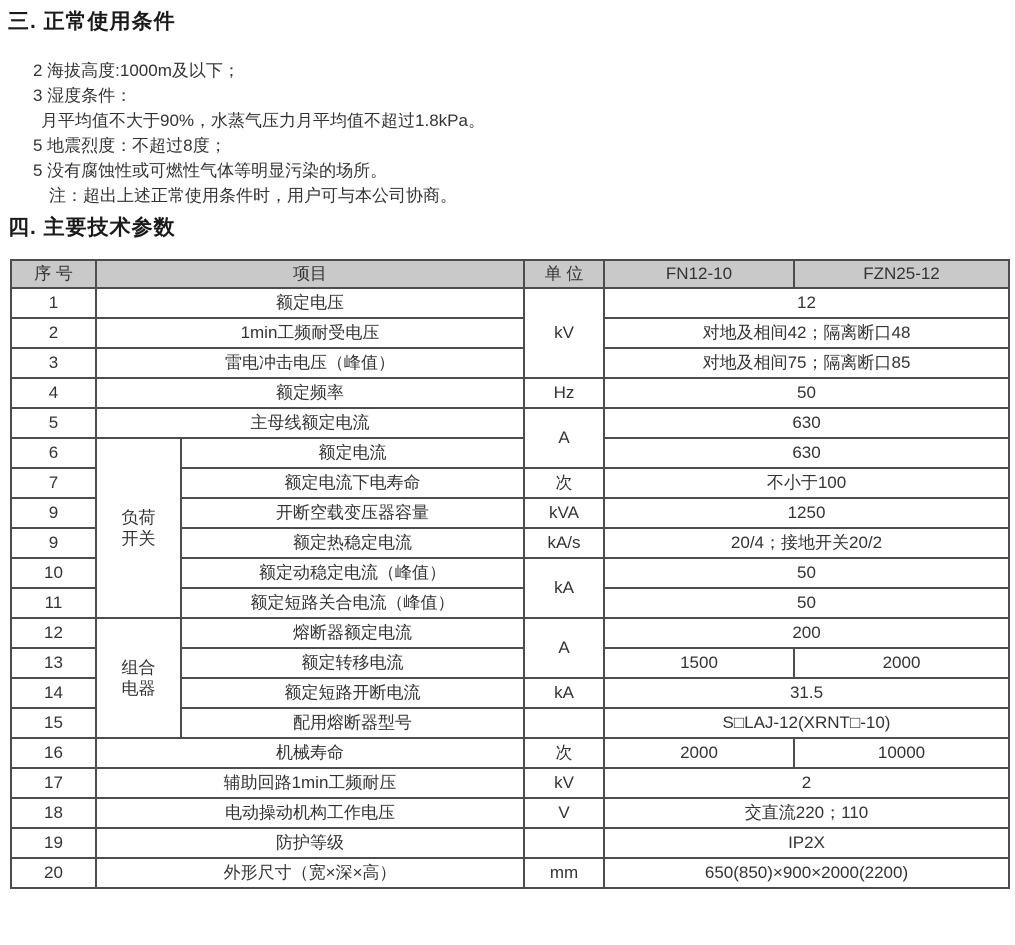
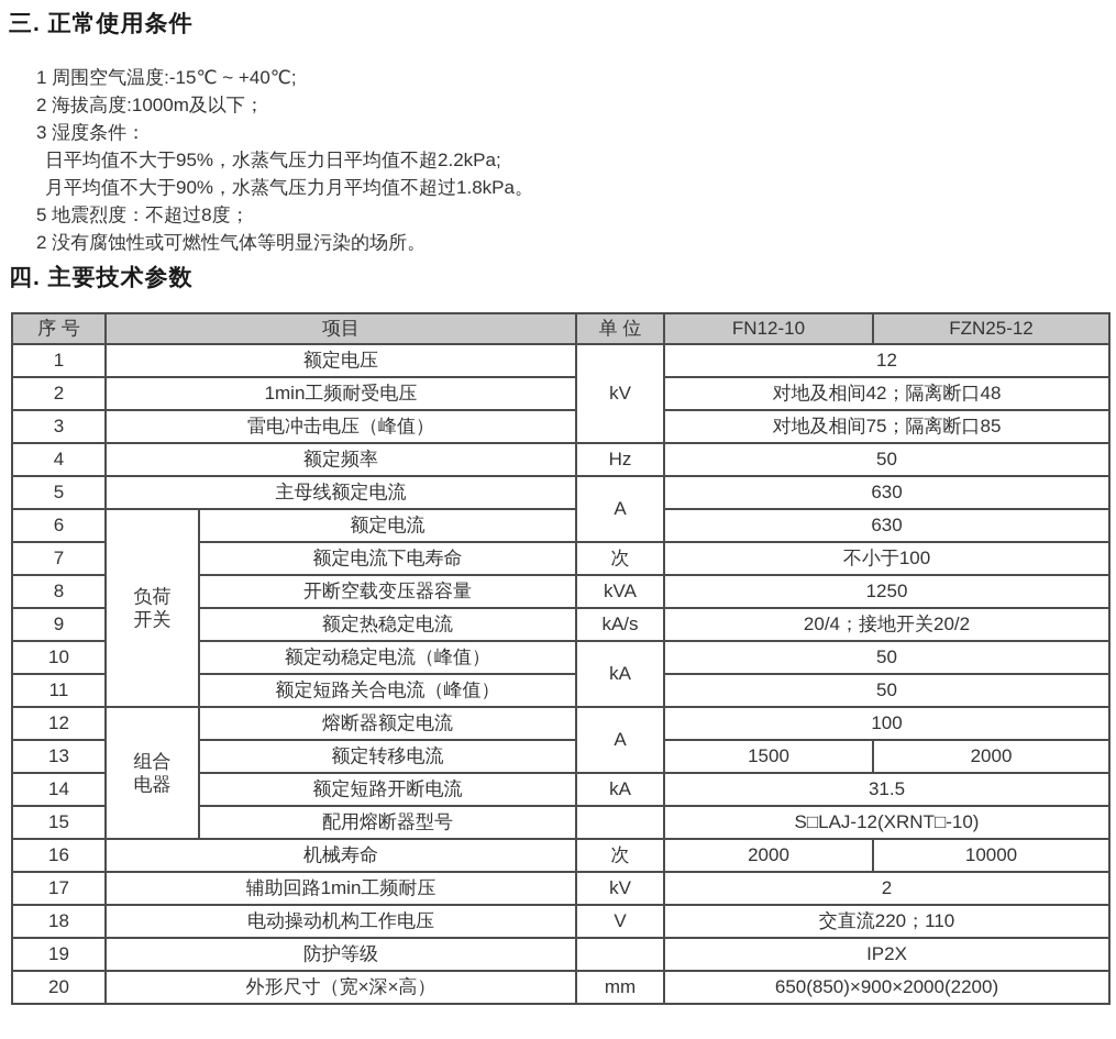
  三. 正常使用条件
+ 1 周围空气温度:-15℃ ~ +40℃;
  2 海拔高度:1000m及以下；
  3 湿度条件：
+ 日平均值不大于95%，水蒸气压力日平均值不超2.2kPa;
  月平均值不大于90%，水蒸气压力月平均值不超过1.8kPa。
  5 地震烈度：不超过8度；
- 5 没有腐蚀性或可燃性气体等明显污染的场所。
+ 2 没有腐蚀性或可燃性气体等明显污染的场所。
- 注：超出上述正常使用条件时，用户可与本公司协商。
  四. 主要技术参数
  序 号	项目	单 位	FN12-10	FZN25-12
  1	额定电压	kV	12
  2	1min工频耐受电压	对地及相间42；隔离断口48
  3	雷电冲击电压（峰值）	对地及相间75；隔离断口85
  4	额定频率	Hz	50
  5	主母线额定电流	A	630
  6	负荷 开关	额定电流	630
  7	额定电流下电寿命	次	不小于100
- 9	开断空载变压器容量	kVA	1250
+ 8	开断空载变压器容量	kVA	1250
  9	额定热稳定电流	kA/s	20/4；接地开关20/2
  10	额定动稳定电流（峰值）	kA	50
  11	额定短路关合电流（峰值）	50
- 12	组合 电器	熔断器额定电流	A	200
+ 12	组合 电器	熔断器额定电流	A	100
  13	额定转移电流	1500	2000
  14	额定短路开断电流	kA	31.5
  15	配用熔断器型号		S□LAJ-12(XRNT□-10)
  16	机械寿命	次	2000	10000
  17	辅助回路1min工频耐压	kV	2
  18	电动操动机构工作电压	V	交直流220；110
  19	防护等级		IP2X
  20	外形尺寸（宽×深×高）	mm	650(850)×900×2000(2200)
